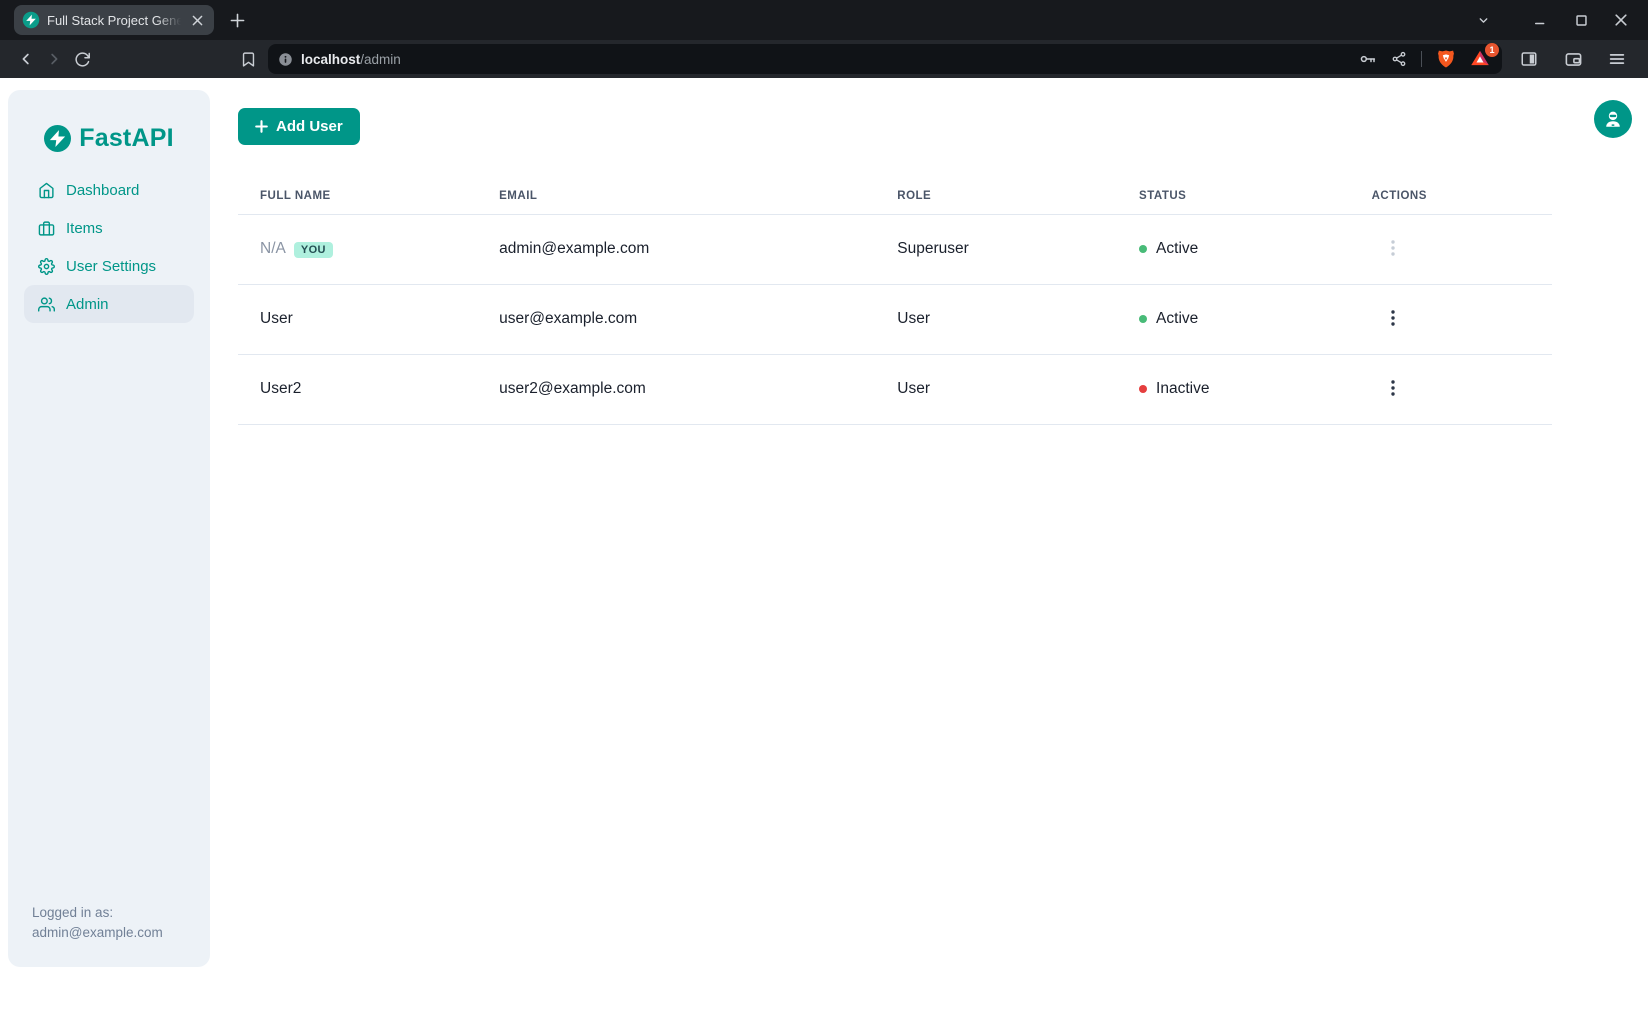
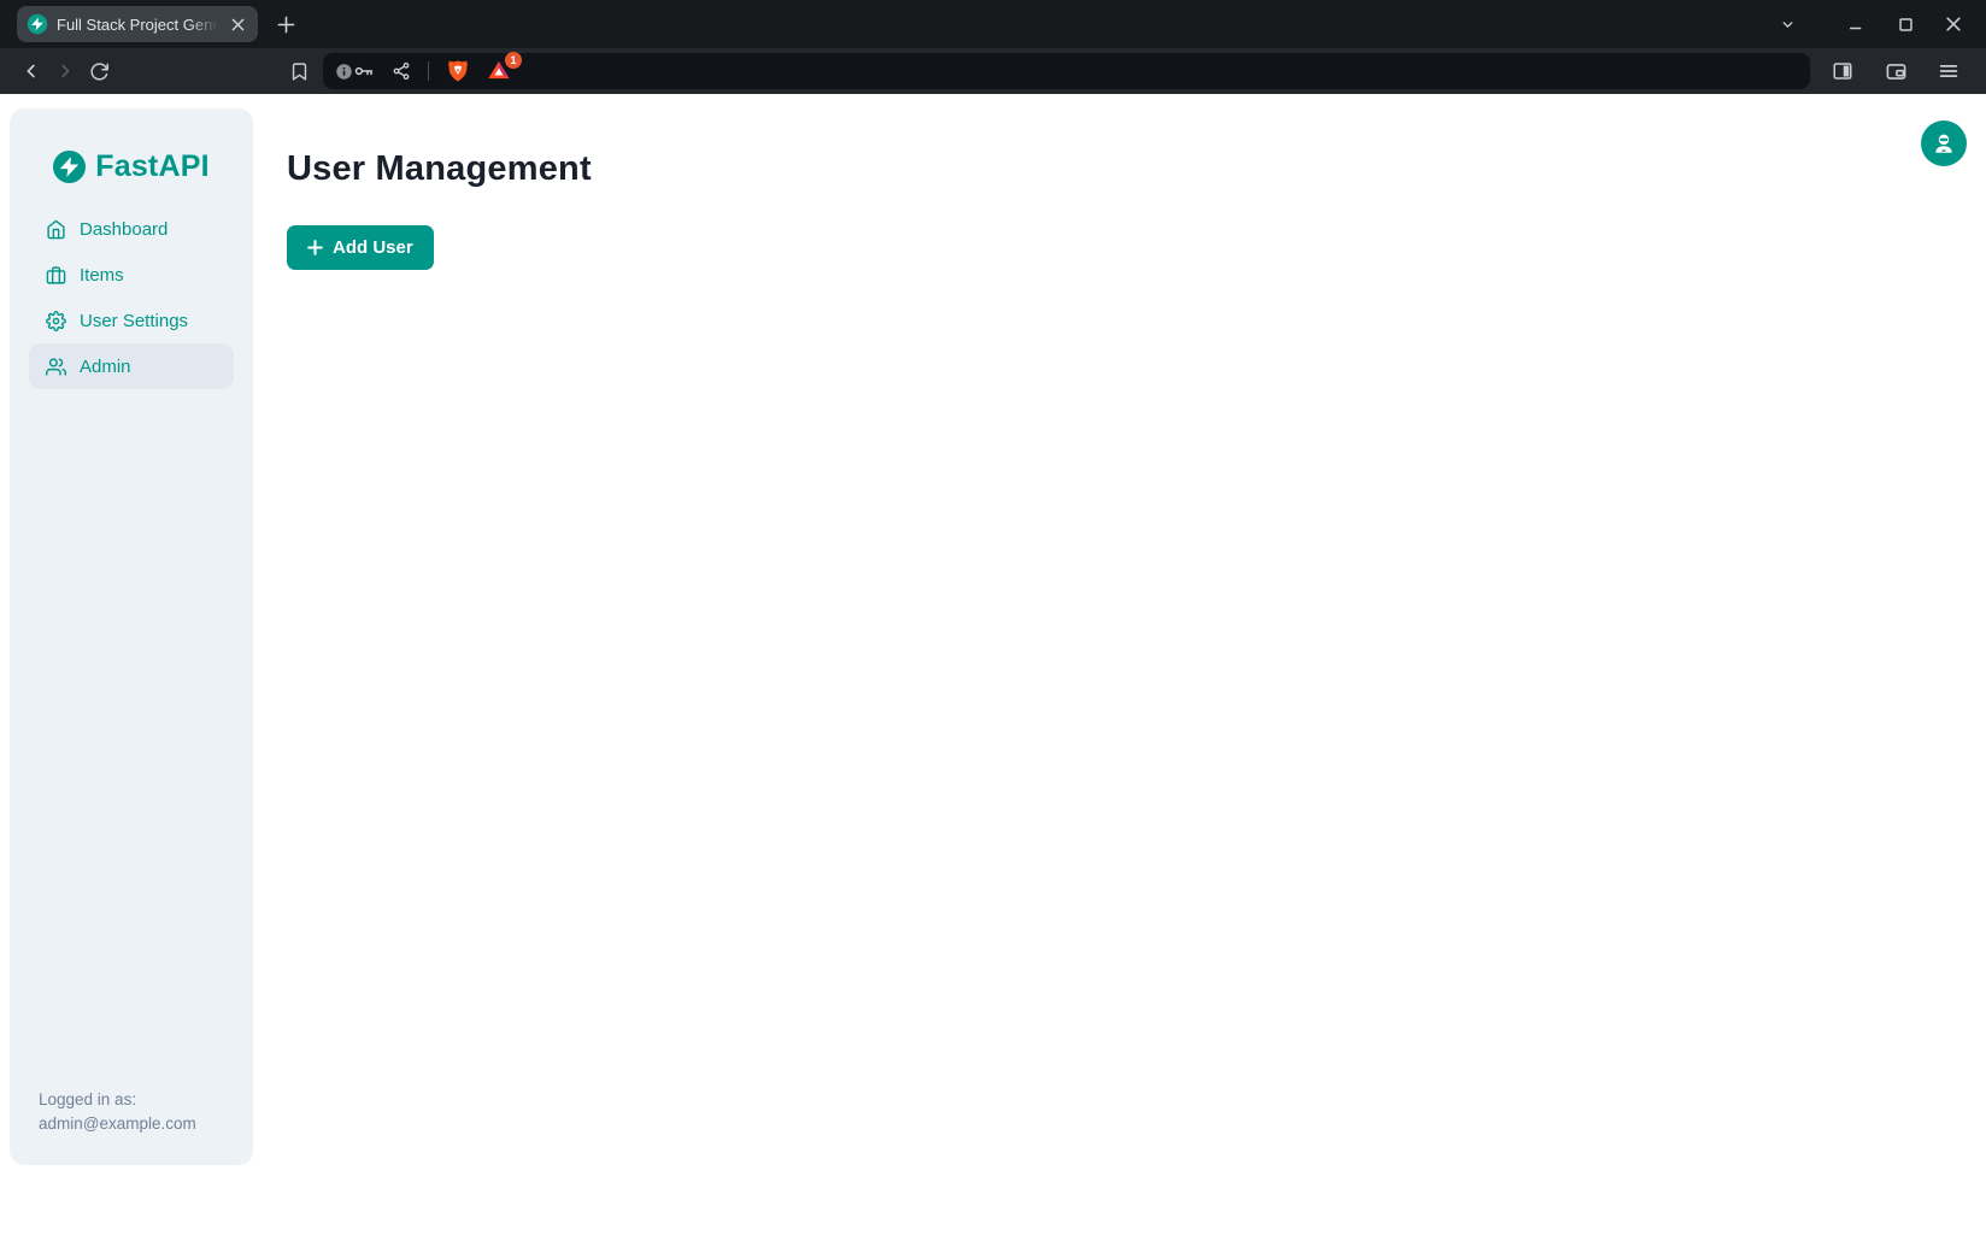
  Full Stack Project Gene
- localhost/admin
  1
  FastAPI
  Dashboard
  Items
  User Settings
  Admin
  Logged in as:
  admin@example.com
+ User Management
  Add User
- FULL NAME	EMAIL	ROLE	STATUS	ACTIONS
- N/A YOU	admin@example.com	Superuser	Active
- User	user@example.com	User	Active
- User2	user2@example.com	User	Inactive
